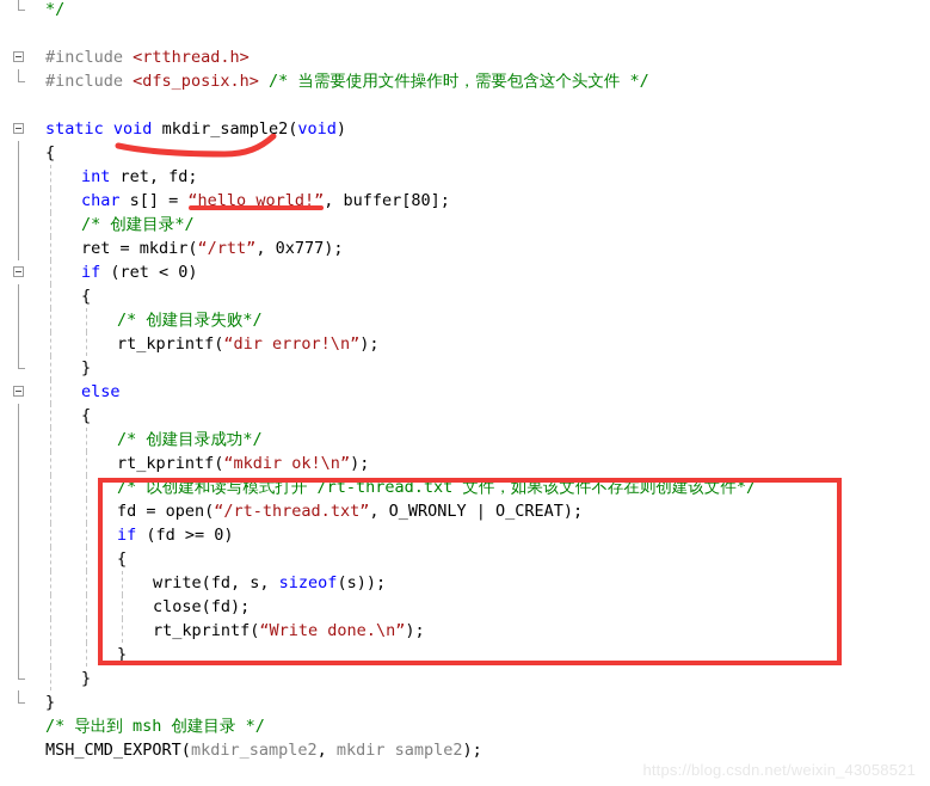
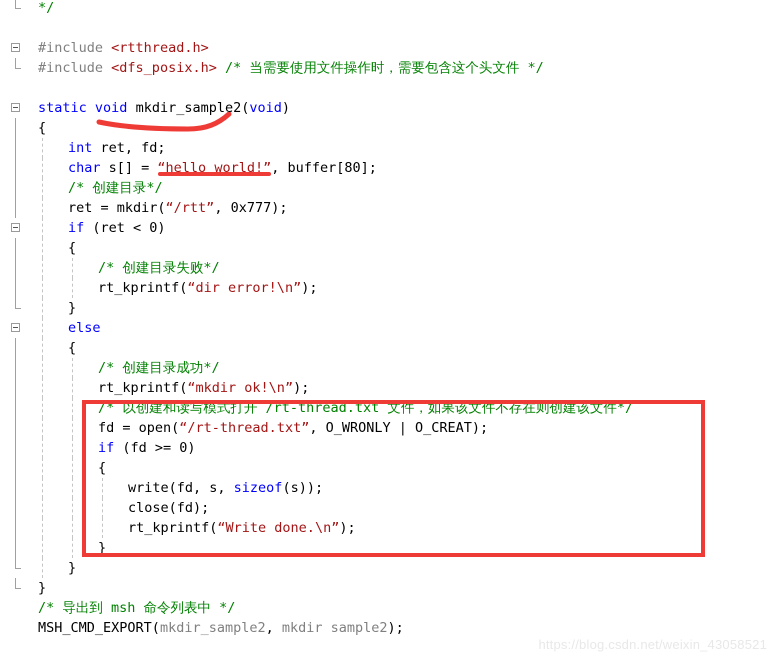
  */
  #include <rtthread.h>
  #include <dfs_posix.h> /* 当需要使用文件操作时，需要包含这个头文件 */
  static void mkdir_sample2(void)
  {
  int ret, fd;
  char s[] = “hello world!”, buffer[80];
  /* 创建目录*/
  ret = mkdir(“/rtt”, 0x777);
  if (ret < 0)
  {
  /* 创建目录失败*/
  rt_kprintf(“dir error!\n”);
  }
  else
  {
  /* 创建目录成功*/
  rt_kprintf(“mkdir ok!\n”);
  /* 以创建和读写模式打开 /rt-thread.txt 文件，如果该文件不存在则创建该文件*/
  fd = open(“/rt-thread.txt”, O_WRONLY | O_CREAT);
  if (fd >= 0)
  {
  write(fd, s, sizeof(s));
  close(fd);
  rt_kprintf(“Write done.\n”);
  }
  }
  }
- /* 导出到 msh 创建目录 */
+ /* 导出到 msh 命令列表中 */
  MSH_CMD_EXPORT(mkdir_sample2, mkdir sample2);
